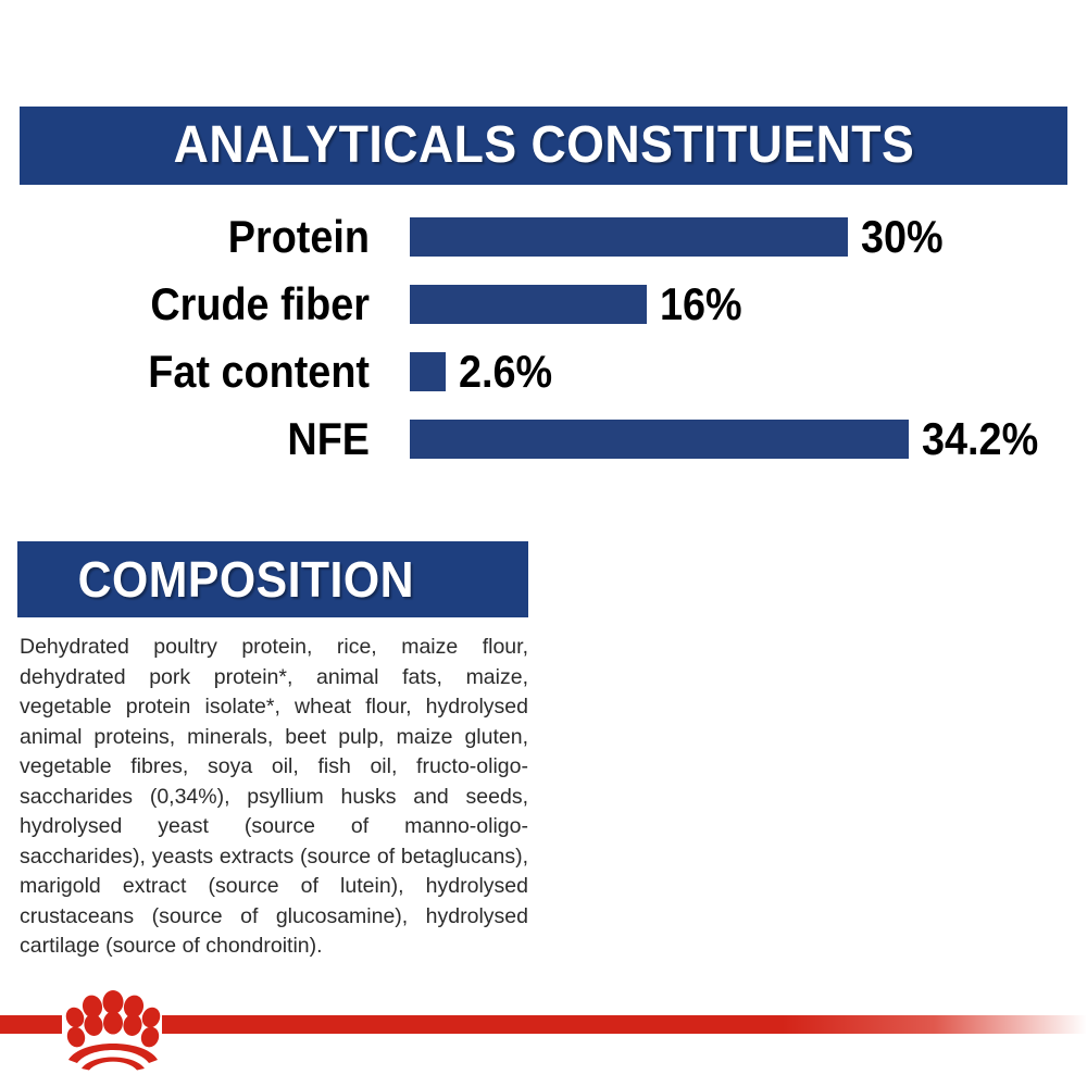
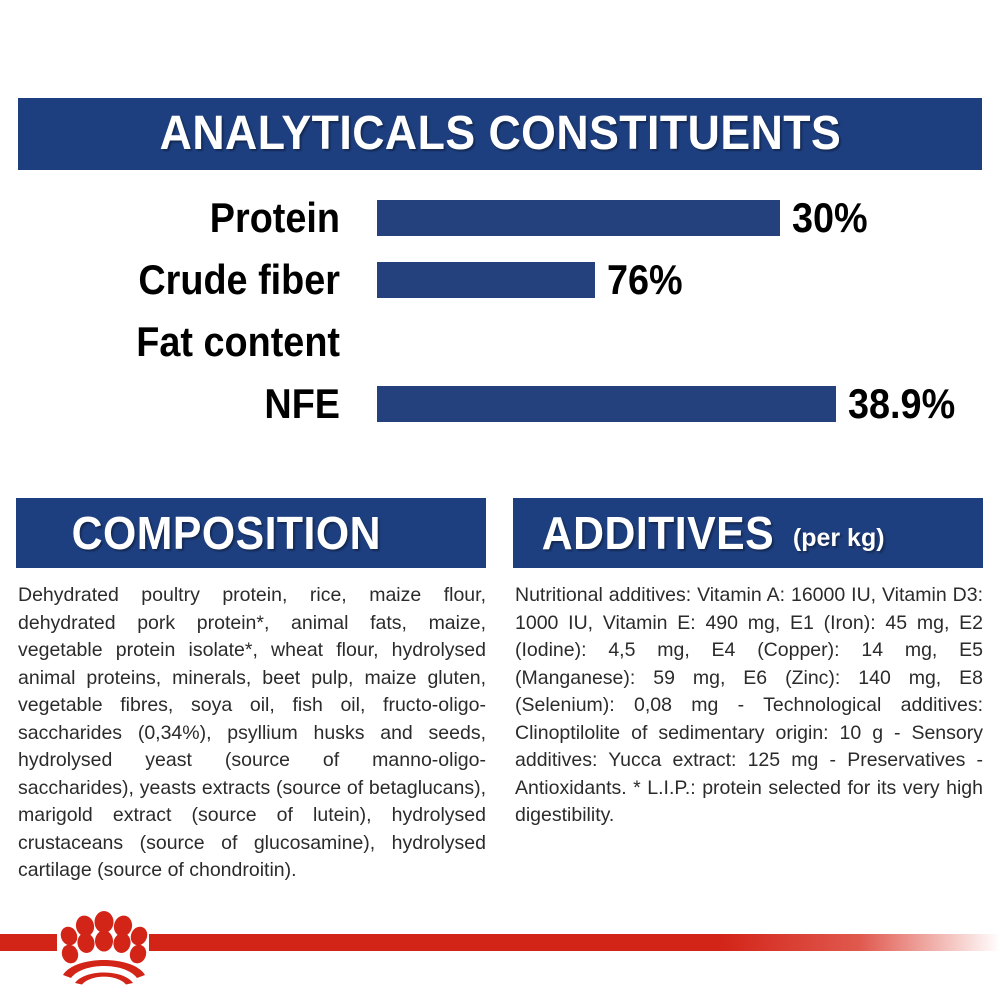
  ANALYTICALS CONSTITUENTS
  Protein
  30%
  Crude fiber
- 16%
+ 76%
  Fat content
- 2.6%
  NFE
- 34.2%
+ 38.9%
  COMPOSITION
  Dehydrated poultry protein, rice, maize flour, dehydrated pork protein*, animal fats, maize, vegetable protein isolate*, wheat flour, hydrolysed animal proteins, minerals, beet pulp, maize gluten, vegetable fibres, soya oil, fish oil, fructo-oligo-saccharides (0,34%), psyllium husks and seeds, hydrolysed yeast (source of manno-oligo-saccharides), yeasts extracts (source of betaglucans), marigold extract (source of lutein), hydrolysed crustaceans (source of glucosamine), hydrolysed cartilage (source of chondroitin).
+ ADDITIVES
+ (per kg)
+ Nutritional additives: Vitamin A: 16000 IU, Vitamin D3: 1000 IU, Vitamin E: 490 mg, E1 (Iron): 45 mg, E2 (Iodine): 4,5 mg, E4 (Copper): 14 mg, E5 (Manganese): 59 mg, E6 (Zinc): 140 mg, E8 (Selenium): 0,08 mg - Technological additives: Clinoptilolite of sedimentary origin: 10 g - Sensory additives: Yucca extract: 125 mg - Preservatives - Antioxidants. * L.I.P.: protein selected for its very high digestibility.
